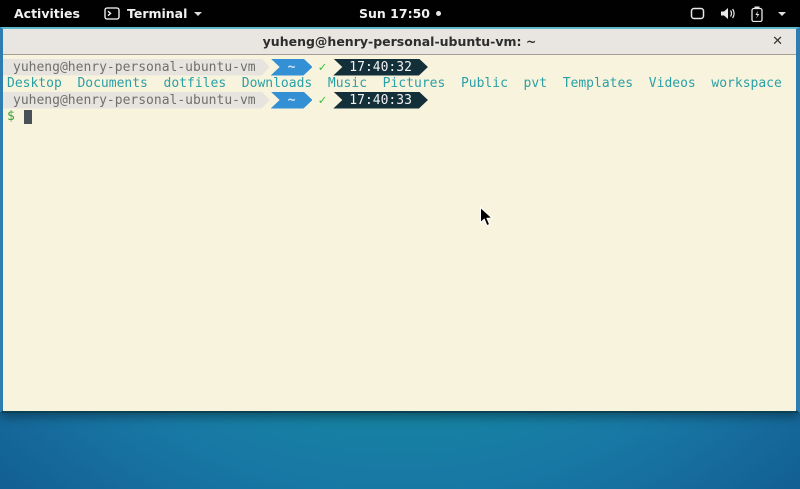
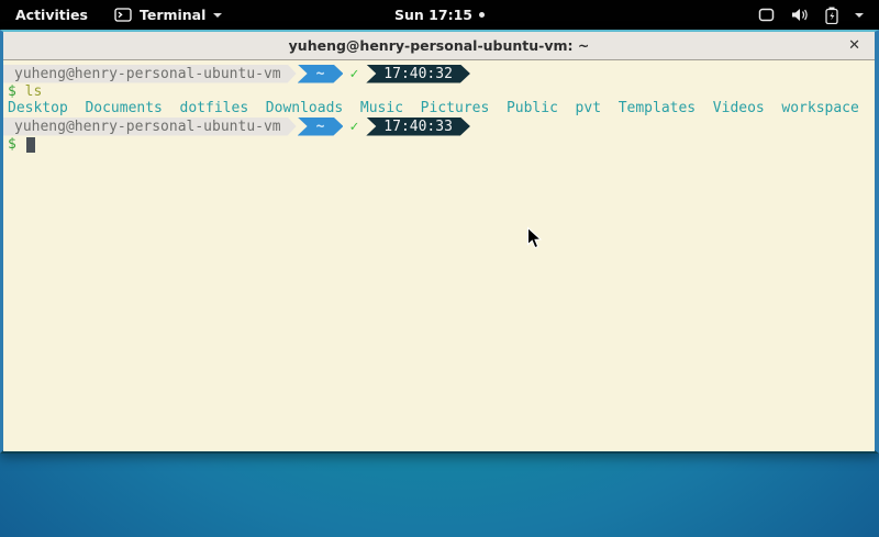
  Activities
  Terminal
- Sun 17:50
+ Sun 17:15
  yuheng@henry-personal-ubuntu-vm: ~
  ✕
  yuheng@henry-personal-ubuntu-vm
  ~
  ✓
  17:40:32
+ $ ls
  Desktop Documents dotfiles Downloads Music Pictures Public pvt Templates Videos workspace
  yuheng@henry-personal-ubuntu-vm
  ~
  ✓
  17:40:33
  $
